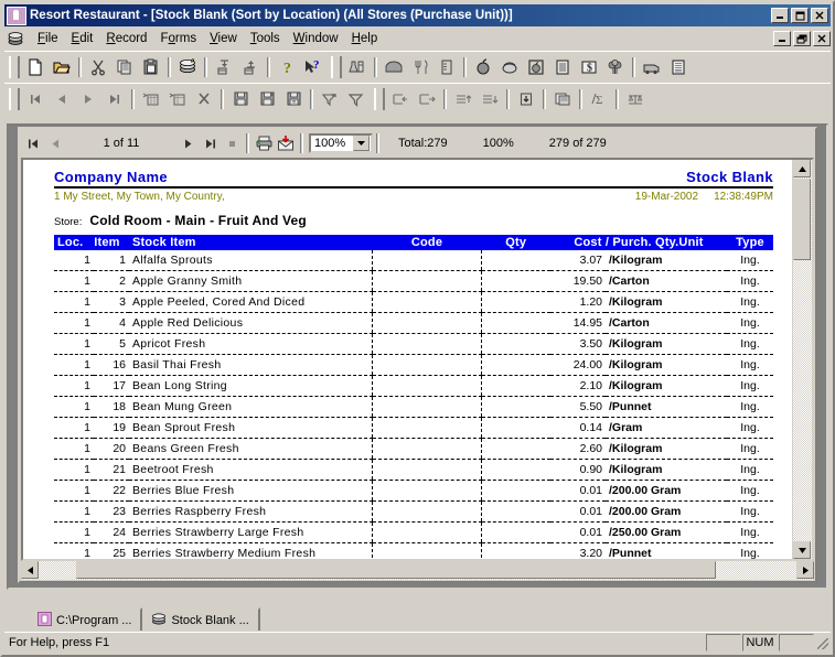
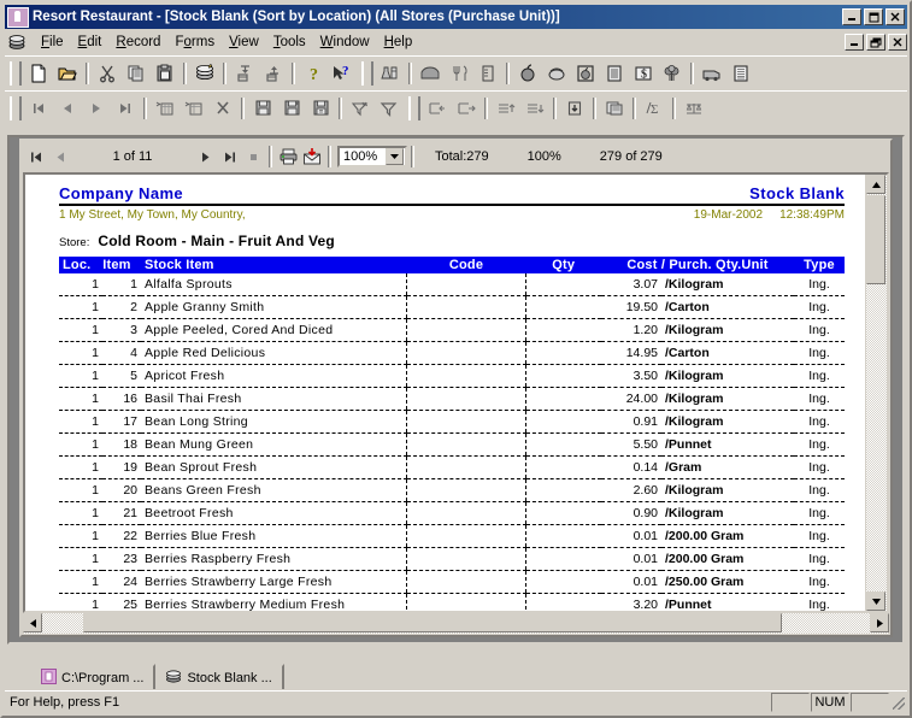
  Resort Restaurant - [Stock Blank (Sort by Location) (All Stores (Purchase Unit))]
  File
  Edit
  Record
  Forms
  View
  Tools
  Window
  Help
  ?
  ?
  $
  Σ
  1 of 11
  100%
  Total:279
  100%
  279 of 279
  Company Name
  Stock Blank
  1 My Street, My Town, My Country,
  19-Mar-2002
  12:38:49PM
  Store:
  Cold Room - Main - Fruit And Veg
  Loc. Item	Stock Item	Code	Qty	Cost / Purch. Qty.Unit	Type
  1	1	Alfalfa Sprouts			3.07	/Kilogram	Ing.
  1	2	Apple Granny Smith			19.50	/Carton	Ing.
  1	3	Apple Peeled, Cored And Diced			1.20	/Kilogram	Ing.
  1	4	Apple Red Delicious			14.95	/Carton	Ing.
  1	5	Apricot Fresh			3.50	/Kilogram	Ing.
  1	16	Basil Thai Fresh			24.00	/Kilogram	Ing.
- 1	17	Bean Long String			2.10	/Kilogram	Ing.
+ 1	17	Bean Long String			0.91	/Kilogram	Ing.
  1	18	Bean Mung Green			5.50	/Punnet	Ing.
  1	19	Bean Sprout Fresh			0.14	/Gram	Ing.
  1	20	Beans Green Fresh			2.60	/Kilogram	Ing.
  1	21	Beetroot Fresh			0.90	/Kilogram	Ing.
  1	22	Berries Blue Fresh			0.01	/200.00 Gram	Ing.
  1	23	Berries Raspberry Fresh			0.01	/200.00 Gram	Ing.
  1	24	Berries Strawberry Large Fresh			0.01	/250.00 Gram	Ing.
  1	25	Berries Strawberry Medium Fresh			3.20	/Punnet	Ing.
  C:\Program ...
  Stock Blank ...
  For Help, press F1
  NUM
